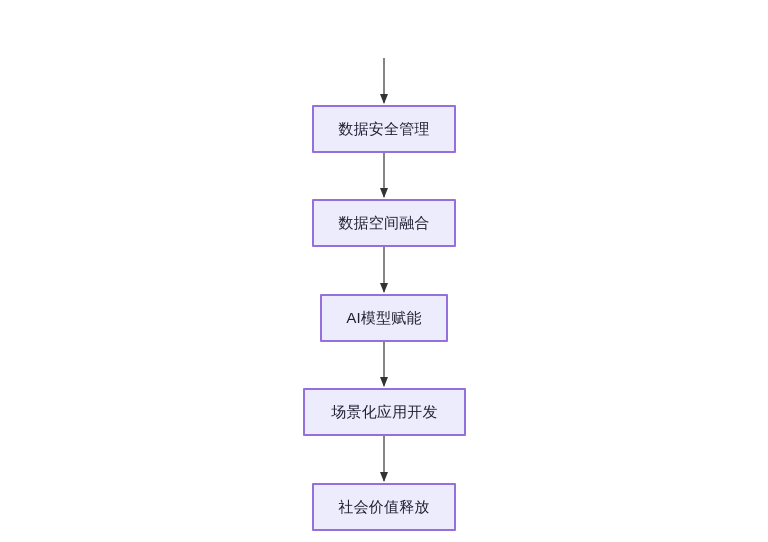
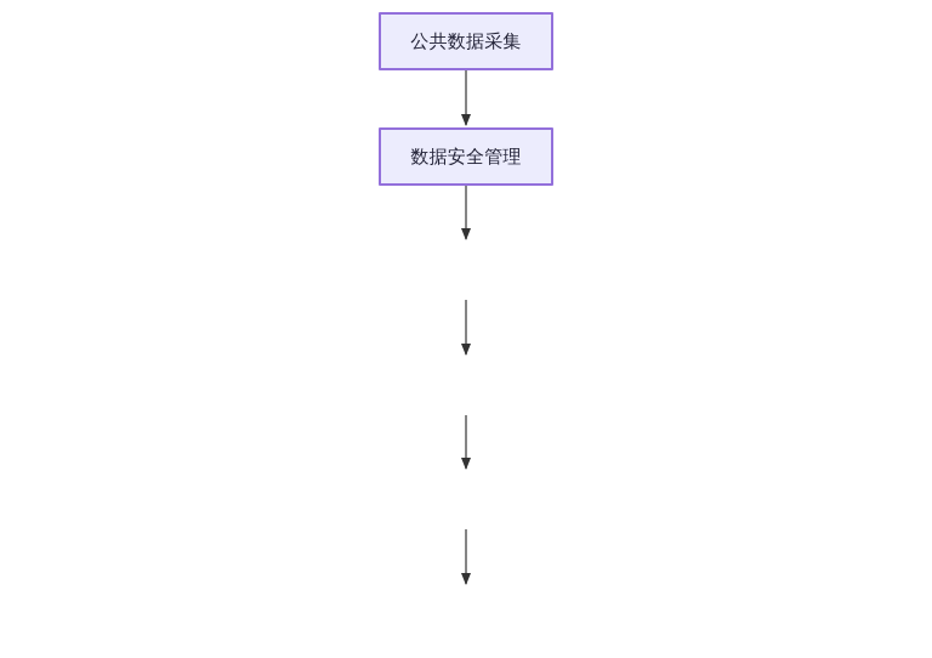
+ 公共数据采集
  数据安全管理
- 数据空间融合
- AI模型赋能
- 场景化应用开发
- 社会价值释放
